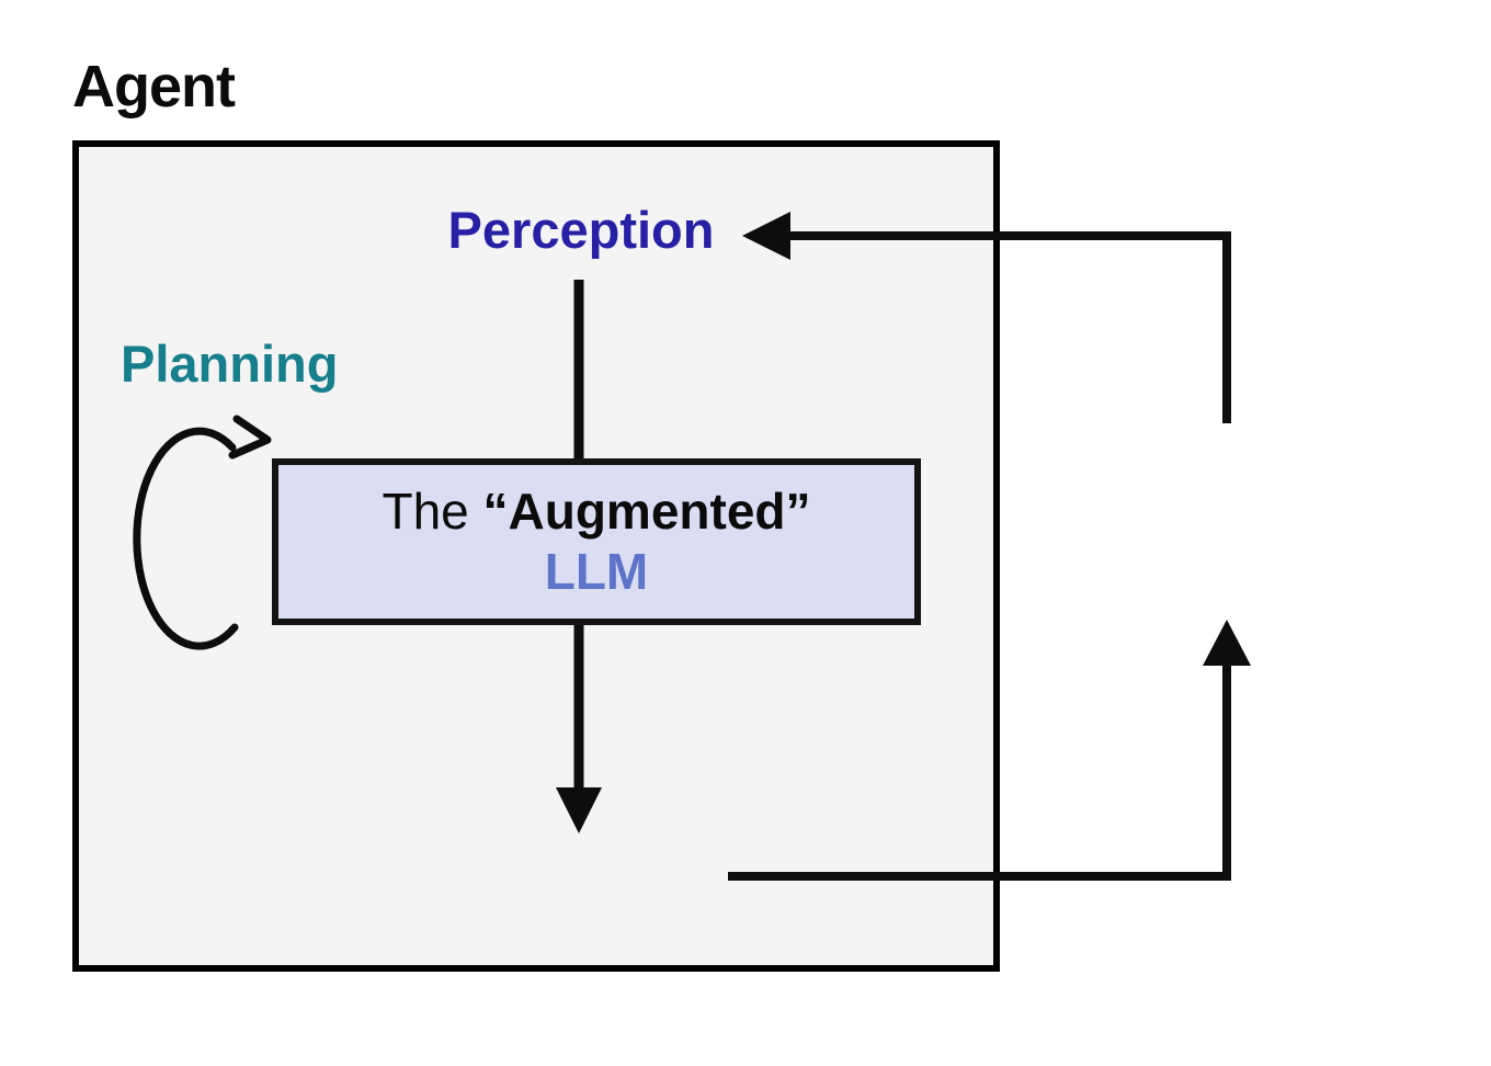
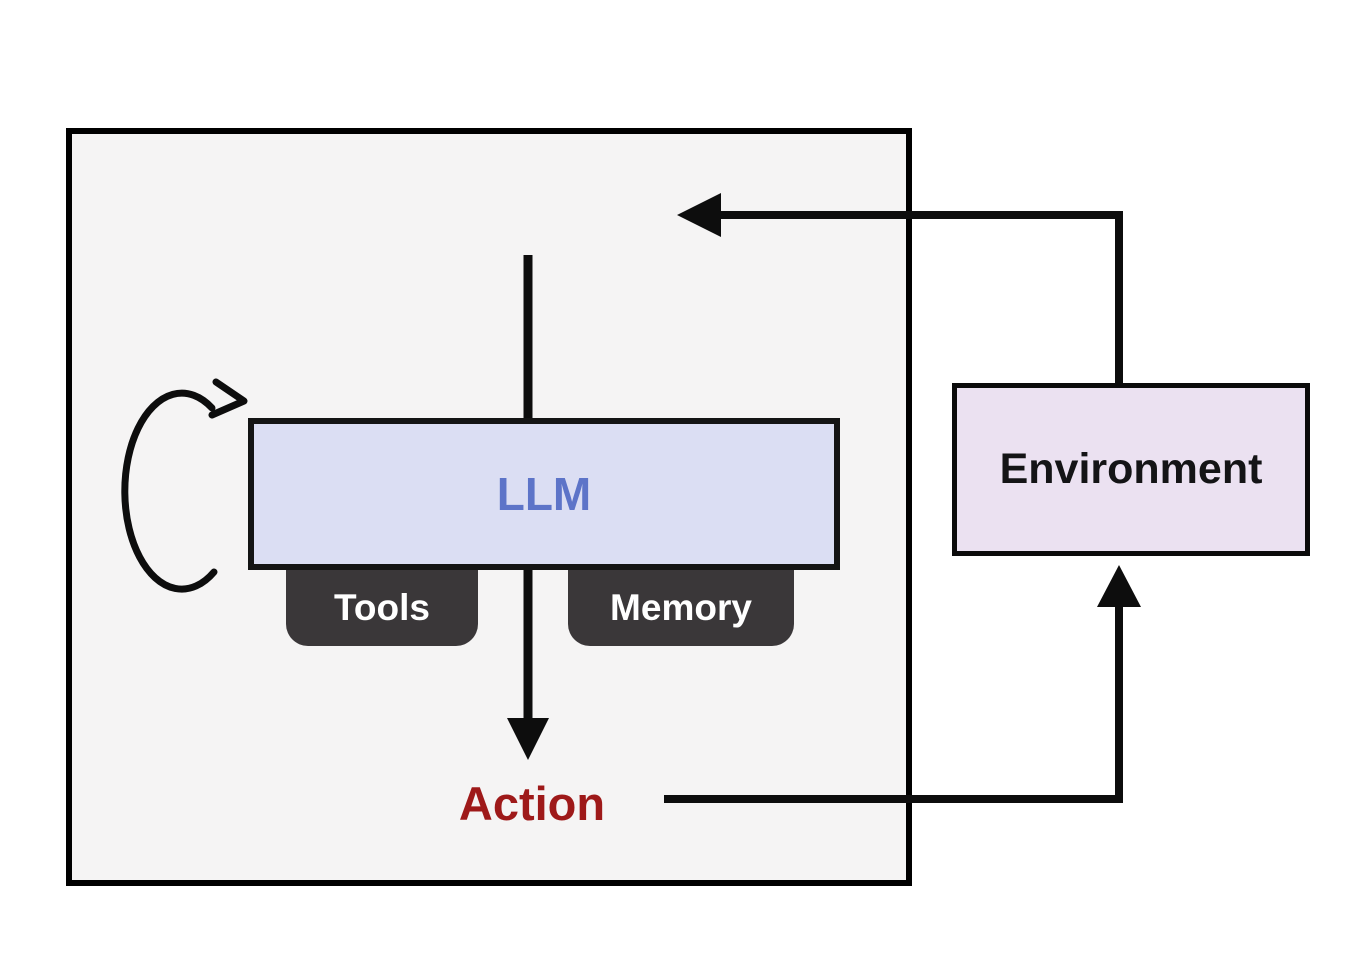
- Agent
- Perception
- Planning
- The “Augmented”
  LLM
+ Tools
+ Memory
+ Action
+ Environment
